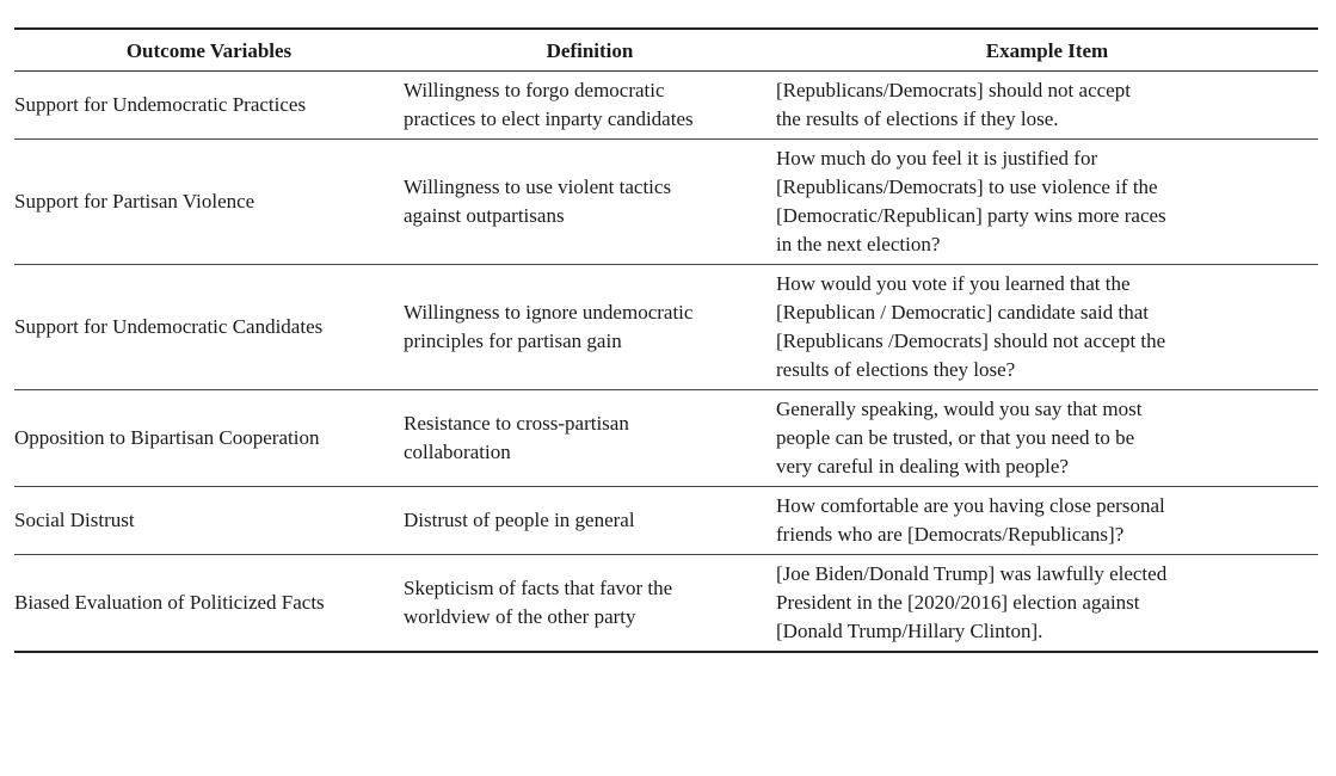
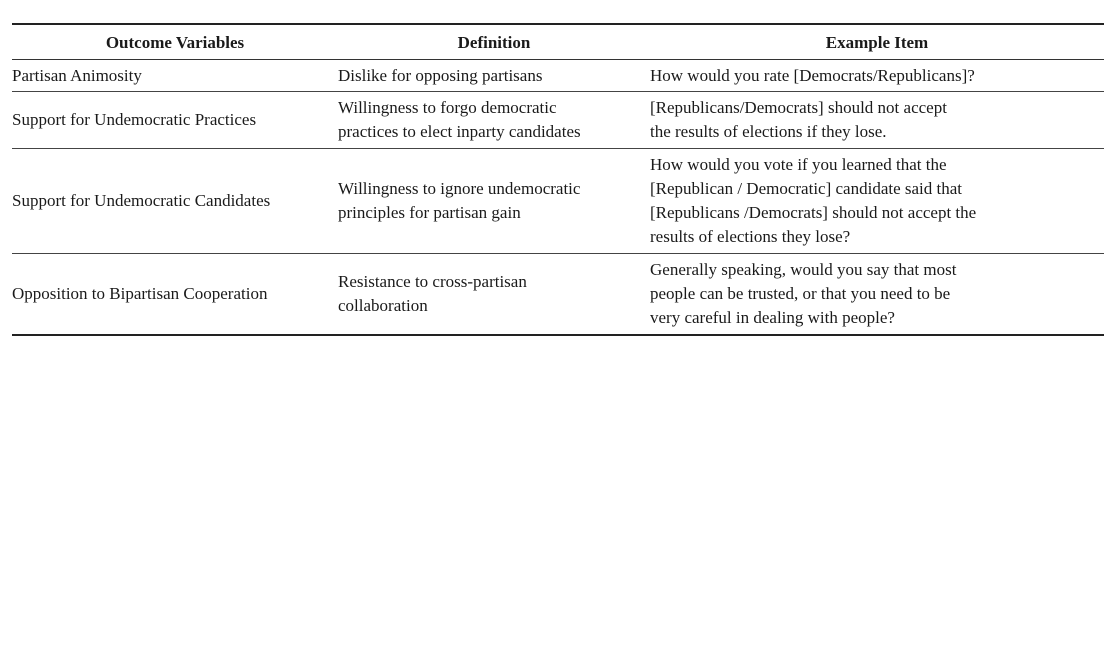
  Outcome Variables	Definition	Example Item
+ Partisan Animosity	Dislike for opposing partisans	How would you rate [Democrats/Republicans]?
  Support for Undemocratic Practices	Willingness to forgo democraticpractices to elect inparty candidates	[Republicans/Democrats] should not acceptthe results of elections if they lose.
- Support for Partisan Violence	Willingness to use violent tacticsagainst outpartisans	How much do you feel it is justified for[Republicans/Democrats] to use violence if the[Democratic/Republican] party wins more racesin the next election?
  Support for Undemocratic Candidates	Willingness to ignore undemocraticprinciples for partisan gain	How would you vote if you learned that the[Republican / Democratic] candidate said that[Republicans /Democrats] should not accept theresults of elections they lose?
  Opposition to Bipartisan Cooperation	Resistance to cross-partisancollaboration	Generally speaking, would you say that mostpeople can be trusted, or that you need to bevery careful in dealing with people?
- Social Distrust	Distrust of people in general	How comfortable are you having close personalfriends who are [Democrats/Republicans]?
- Biased Evaluation of Politicized Facts	Skepticism of facts that favor theworldview of the other party	[Joe Biden/Donald Trump] was lawfully electedPresident in the [2020/2016] election against[Donald Trump/Hillary Clinton].
